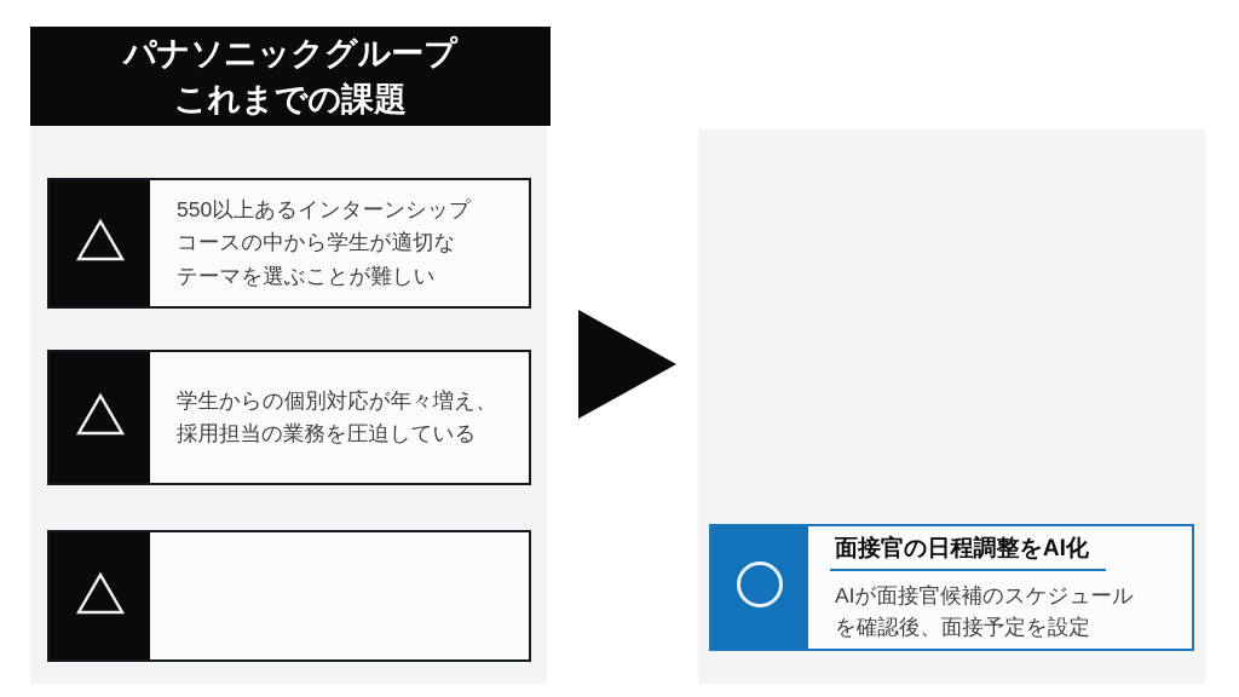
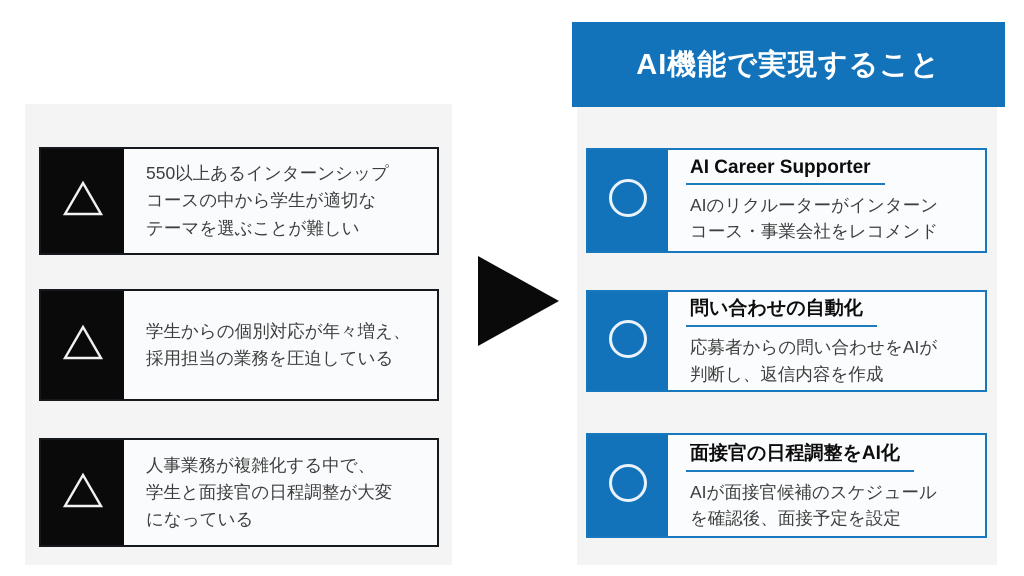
- パナソニックグループ
- これまでの課題
  550以上あるインターンシップ
  コースの中から学生が適切な
  テーマを選ぶことが難しい
  学生からの個別対応が年々増え、
  採用担当の業務を圧迫している
+ 人事業務が複雑化する中で、
+ 学生と面接官の日程調整が大変
+ になっている
+ AI機能で実現すること
+ AI Career Supporter
+ AIのリクルーターがインターン
+ コース・事業会社をレコメンド
+ 問い合わせの自動化
+ 応募者からの問い合わせをAIが
+ 判断し、返信内容を作成
  面接官の日程調整をAI化
  AIが面接官候補のスケジュール
  を確認後、面接予定を設定
